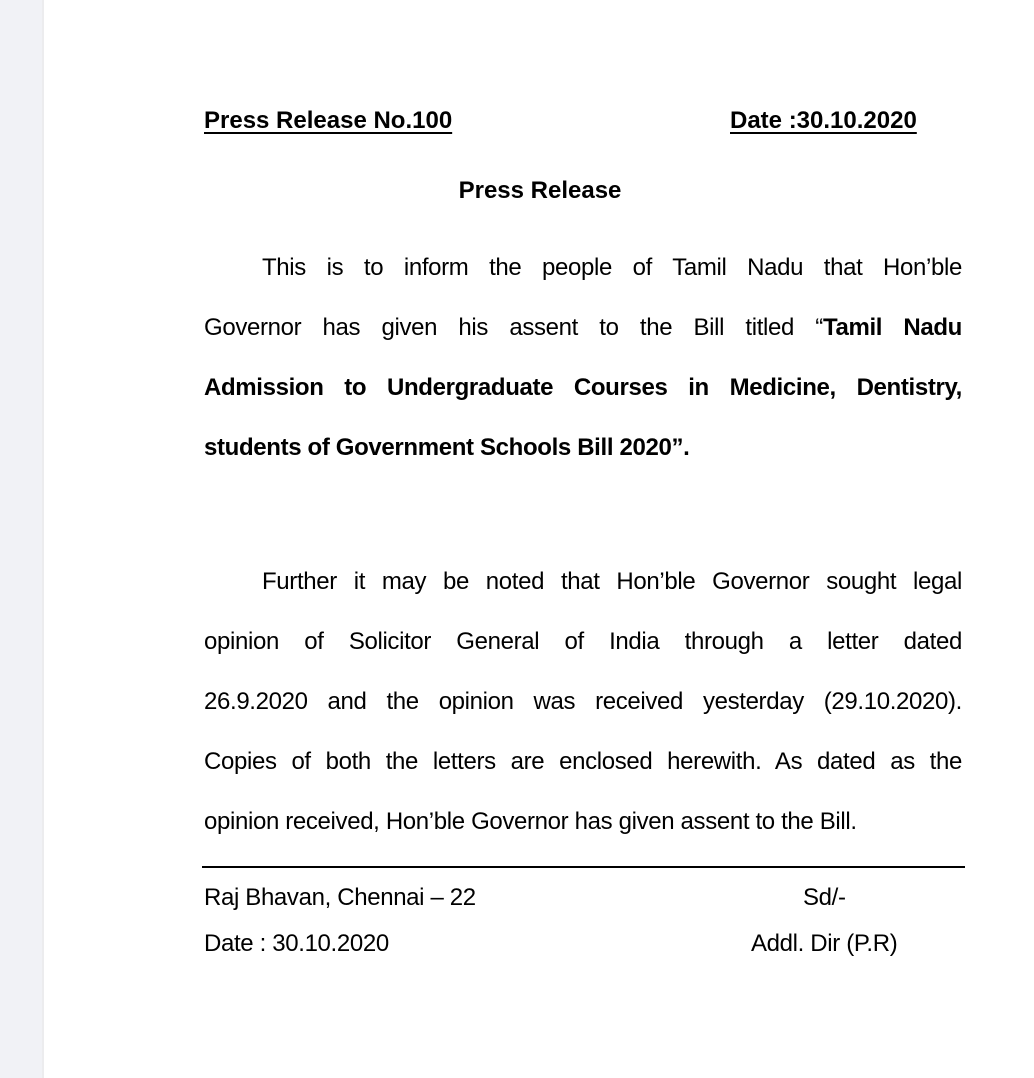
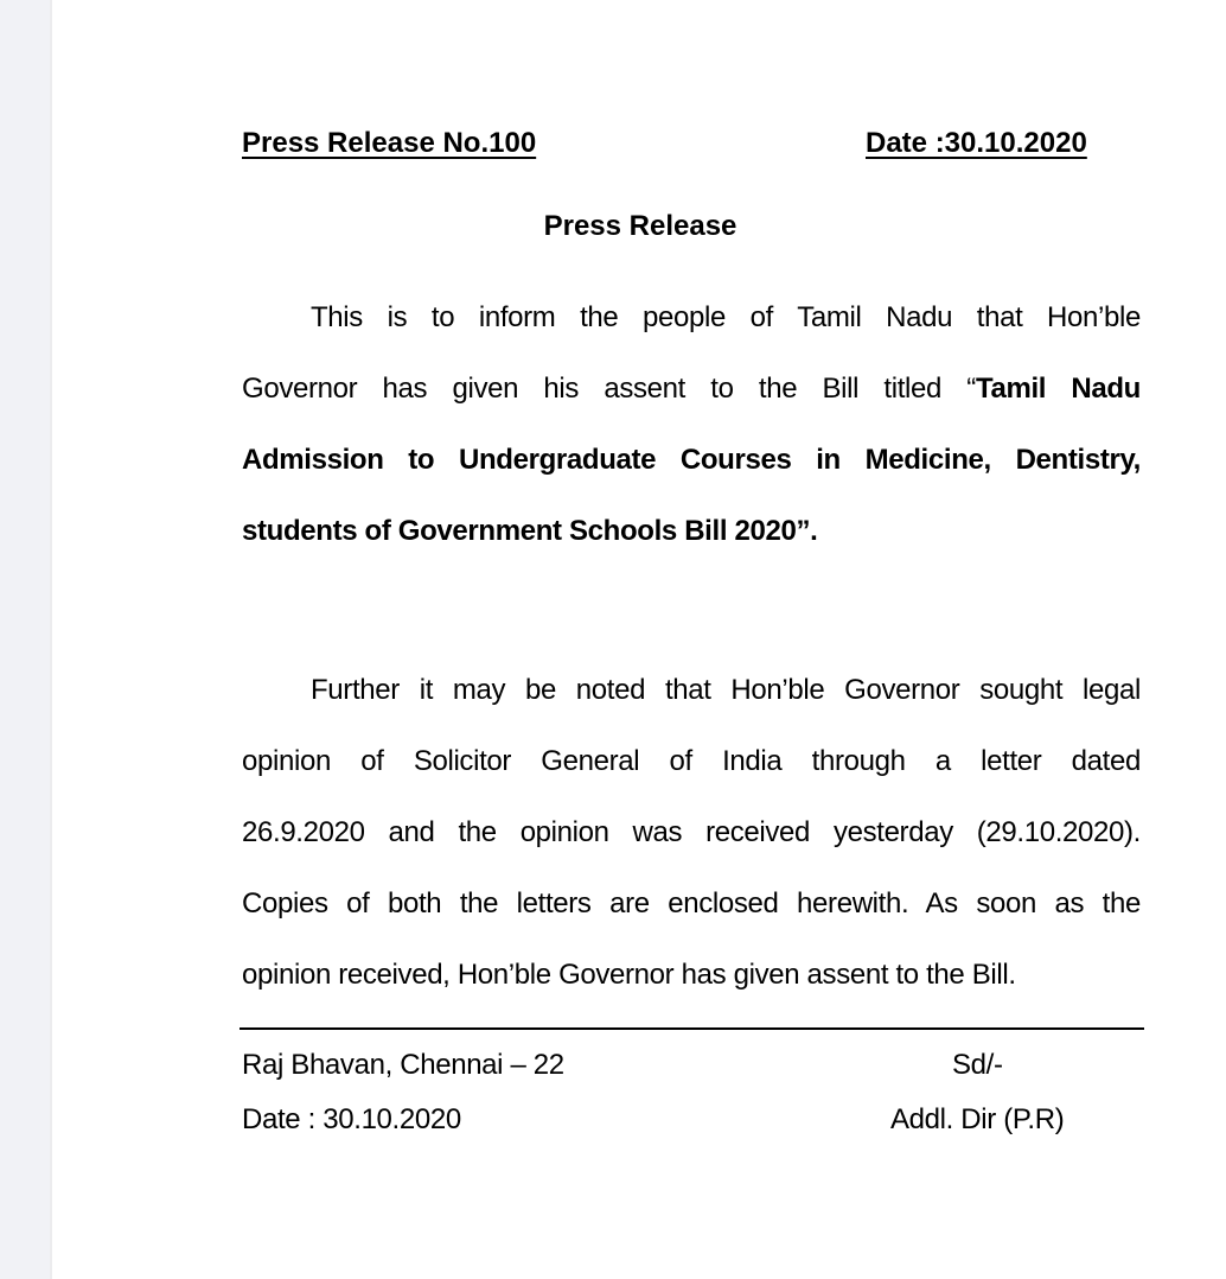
  Press Release No.100
  Date :30.10.2020
  Press Release
  This is to inform the people of Tamil Nadu that Hon’ble
  Governor has given his assent to the Bill titled “Tamil Nadu
  Admission to Undergraduate Courses in Medicine, Dentistry,
  students of Government Schools Bill 2020”.
  Further it may be noted that Hon’ble Governor sought legal
  opinion of Solicitor General of India through a letter dated
  26.9.2020 and the opinion was received yesterday (29.10.2020).
- Copies of both the letters are enclosed herewith. As dated as the
+ Copies of both the letters are enclosed herewith. As soon as the
  opinion received, Hon’ble Governor has given assent to the Bill.
  Raj Bhavan, Chennai – 22
  Date : 30.10.2020
  Sd/-
  Addl. Dir (P.R)
